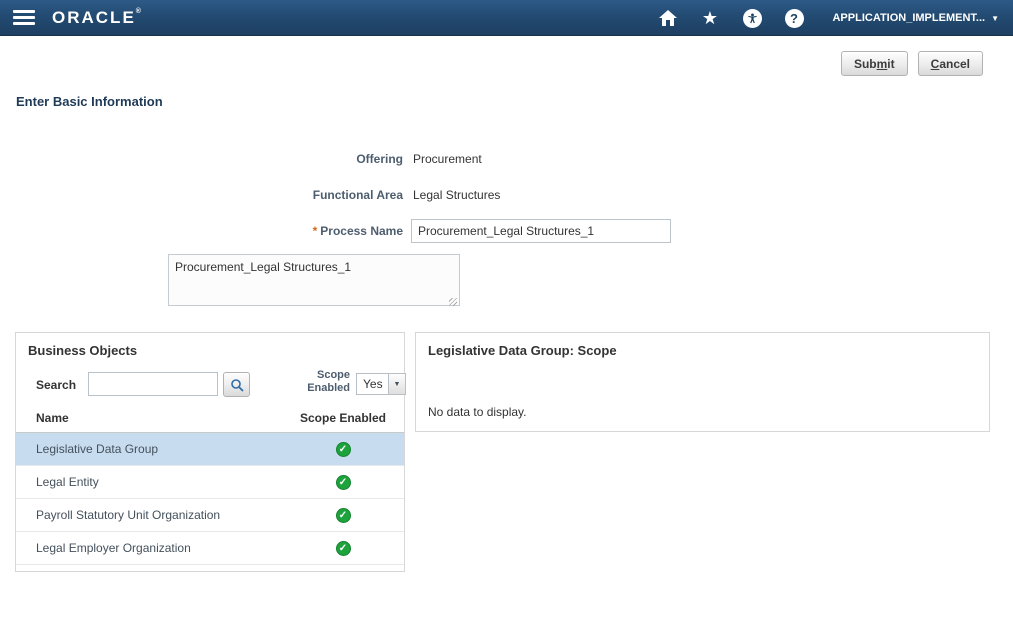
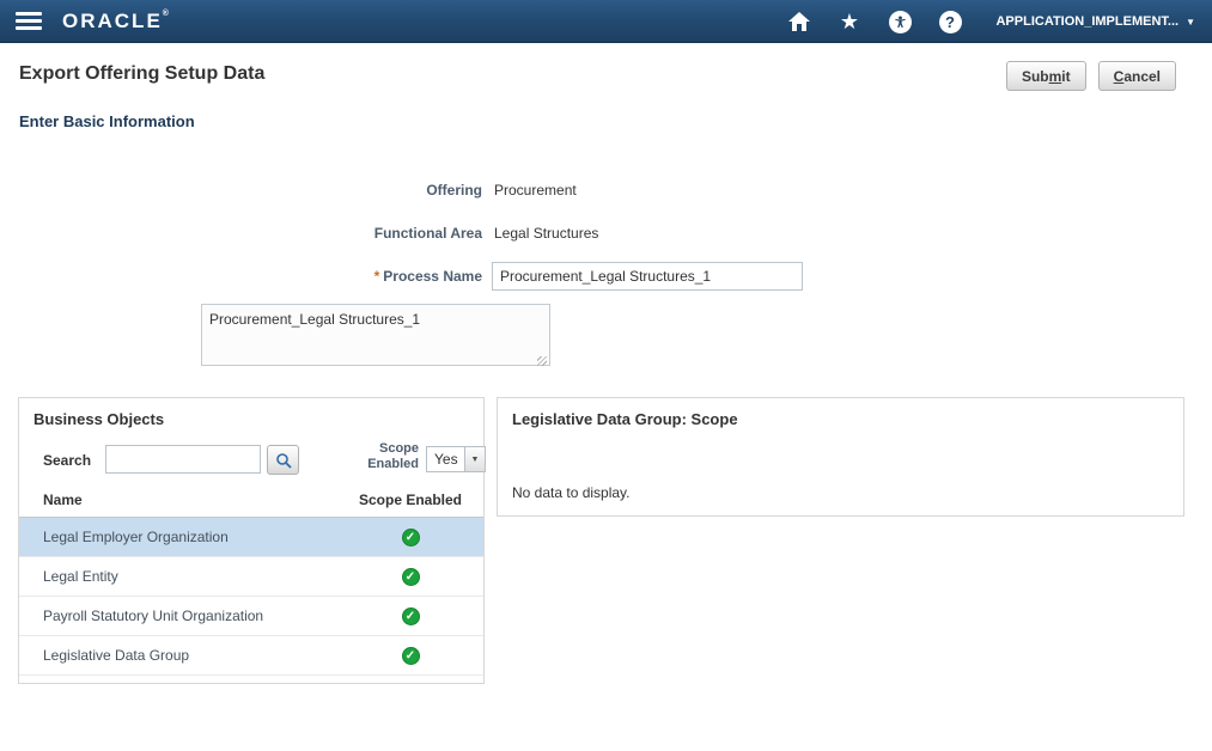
  ORACLE
  ★
  ?
  APPLICATION_IMPLEMENT...
  ▼
+ Export Offering Setup Data
  Submit
  Cancel
  Enter Basic Information
  Offering
  Procurement
  Functional Area
  Legal Structures
  * Process Name
  Procurement_Legal Structures_1
  Procurement_Legal Structures_1
  Business Objects
  Search
  Scope Enabled
  Yes
  Name
  Scope Enabled
- Legislative Data Group
+ Legal Employer Organization
  ✓
  Legal Entity
  ✓
  Payroll Statutory Unit Organization
  ✓
- Legal Employer Organization
+ Legislative Data Group
  ✓
  Legislative Data Group: Scope
  No data to display.
